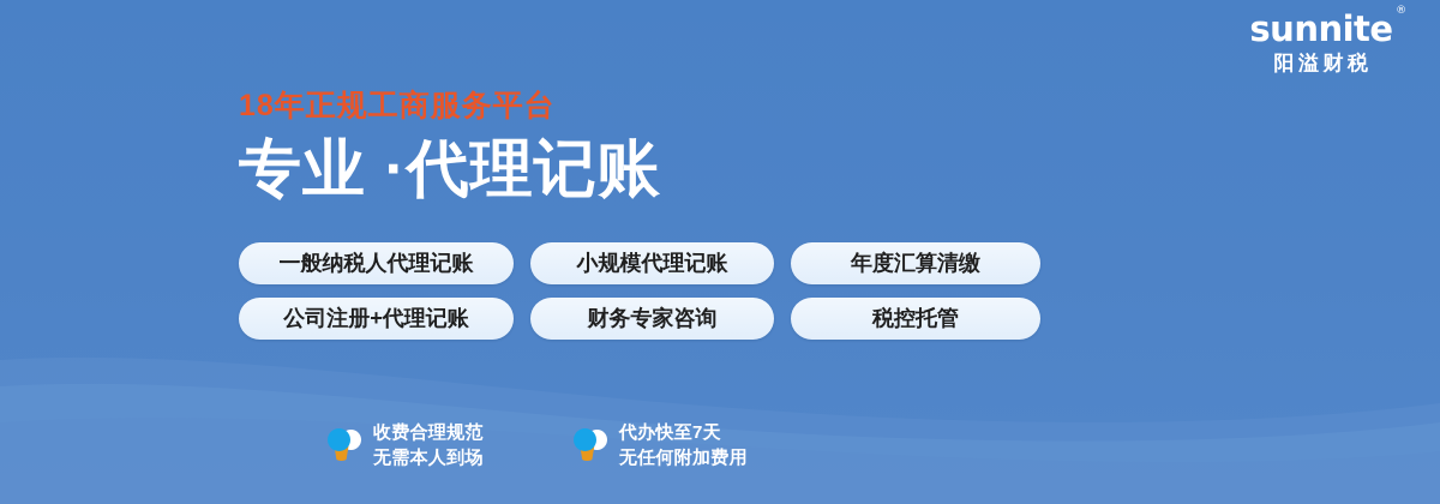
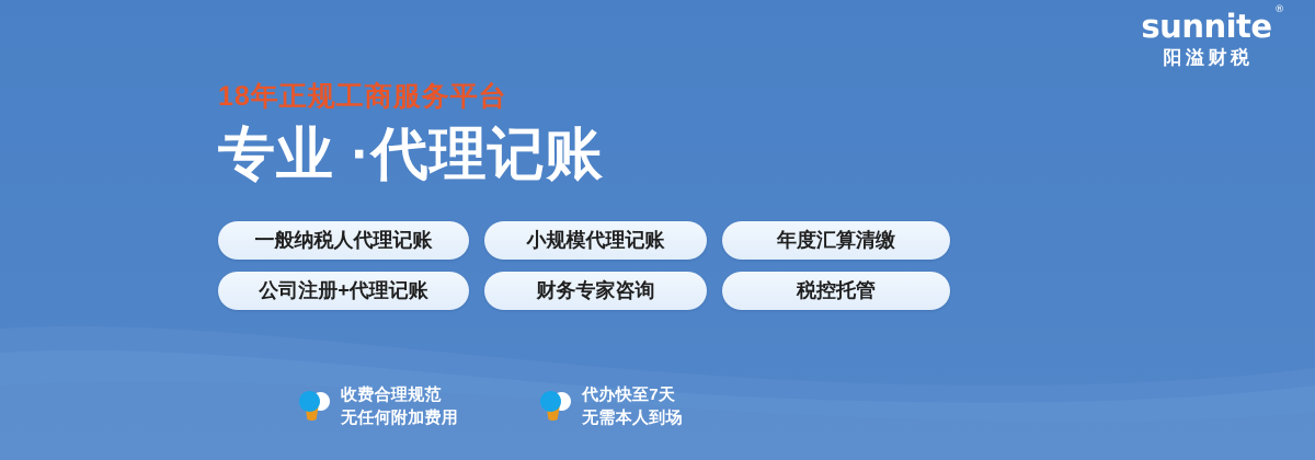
  sunnite
  ®
  阳溢财税
  18年正规工商服务平台
  专业 ·代理记账
  一般纳税人代理记账
  小规模代理记账
  年度汇算清缴
  公司注册+代理记账
  财务专家咨询
  税控托管
  收费合理规范
- 无需本人到场
+ 无任何附加费用
  代办快至7天
- 无任何附加费用
+ 无需本人到场
